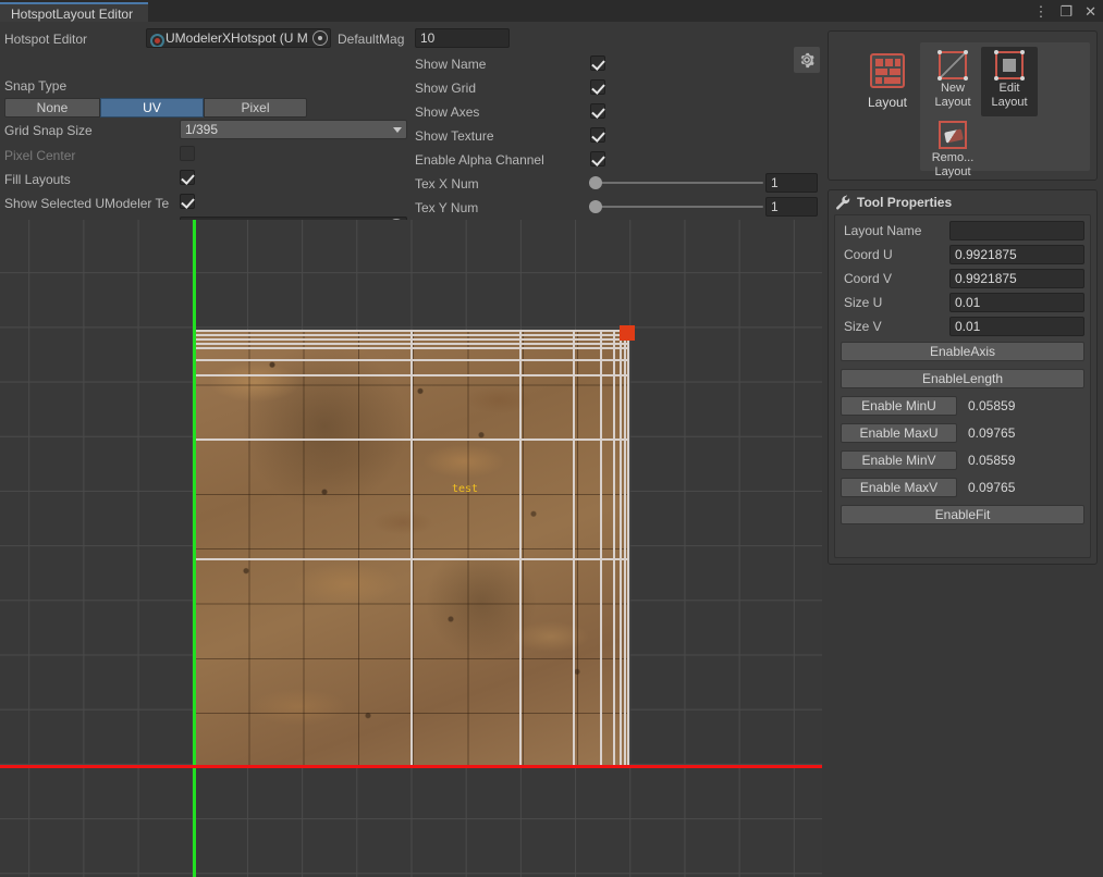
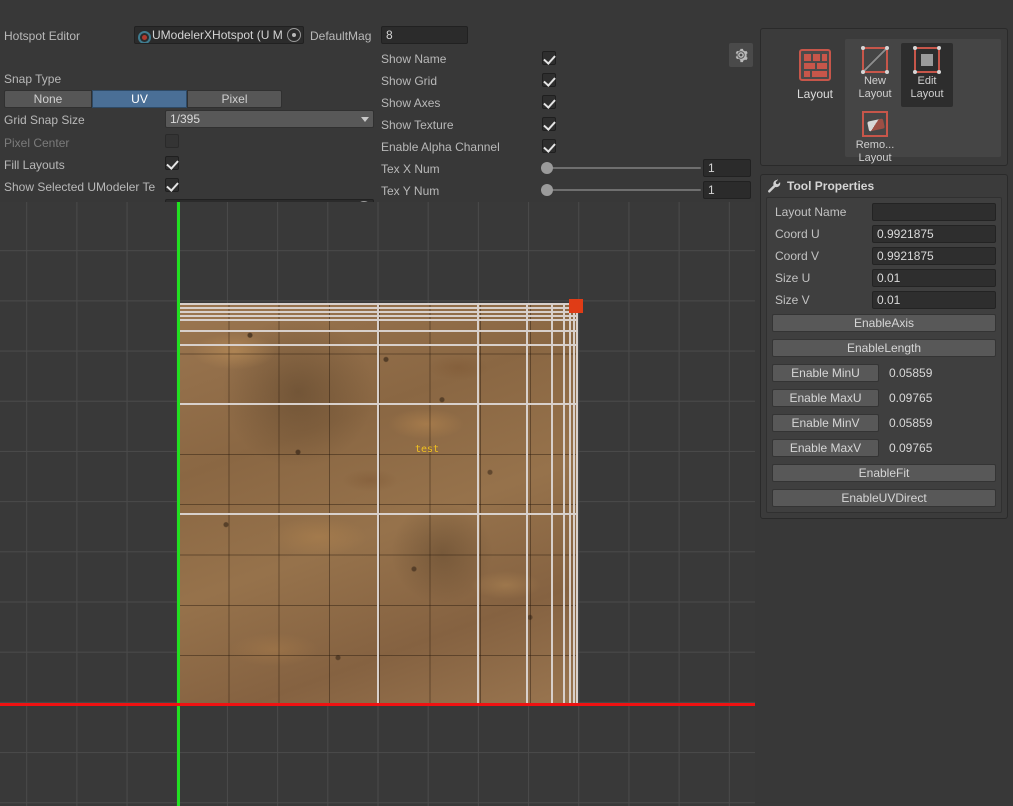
- HotspotLayout Editor
- ⋮
- ❐
- ✕
  Hotspot Editor
  UModelerXHotspot (U M
  DefaultMag
- 10
+ 8
  Snap Type
  None
  UV
  Pixel
  Grid Snap Size
  1/395
  Pixel Center
  Fill Layouts
  Show Selected UModeler Te
  Show Name
  Show Grid
  Show Axes
  Show Texture
  Enable Alpha Channel
  Tex X Num
  1
  Tex Y Num
  1
  test
  Layout
  New
  Layout
  Edit
  Layout
  Remo...
  Layout
  Tool Properties
  Layout Name
  Coord U
  0.9921875
  Coord V
  0.9921875
  Size U
  0.01
  Size V
  0.01
  EnableAxis
  EnableLength
  Enable MinU
  0.05859
  Enable MaxU
  0.09765
  Enable MinV
  0.05859
  Enable MaxV
  0.09765
  EnableFit
+ EnableUVDirect
